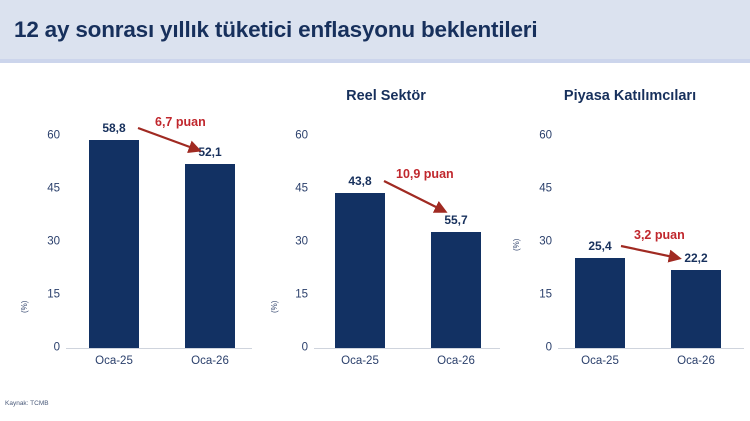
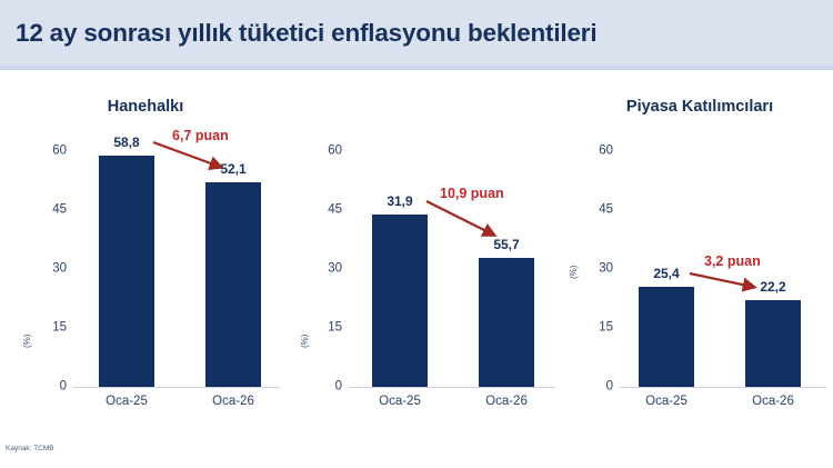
  12 ay sonrası yıllık tüketici enflasyonu beklentileri
+ Hanehalkı
  60
  45
  30
  15
  0
  58,8
  52,1
  Oca-25
  Oca-26
  6,7 puan
- Reel Sektör
  60
  45
  30
  15
  0
- 43,8
+ 31,9
  55,7
  Oca-25
  Oca-26
  10,9 puan
  Piyasa Katılımcıları
  60
  45
  30
  15
  0
  25,4
  22,2
  Oca-25
  Oca-26
  3,2 puan
